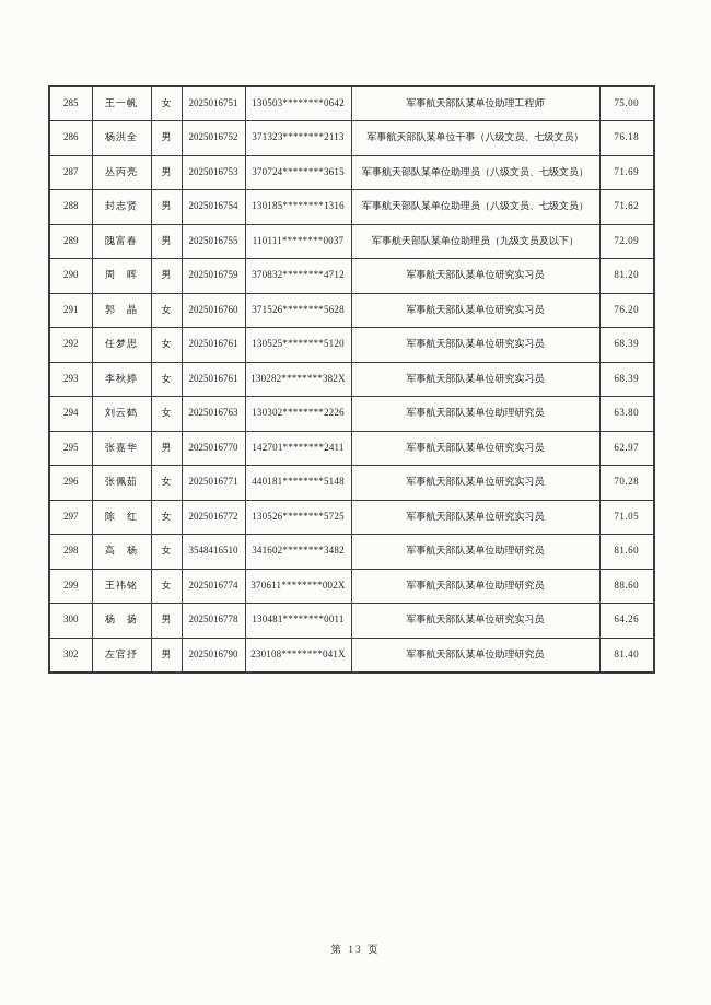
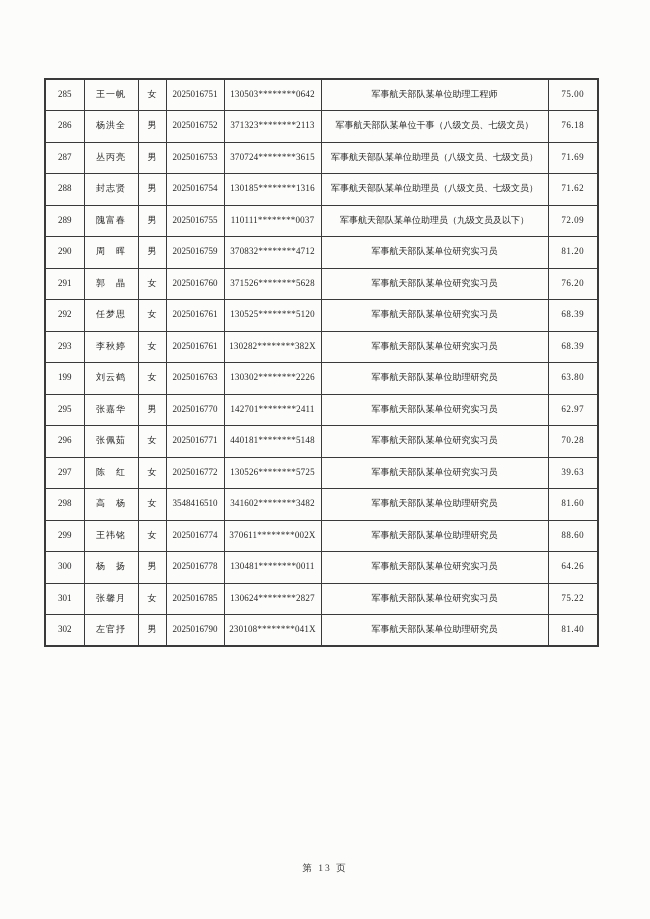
  285	王一帆	女	2025016751	130503********0642	军事航天部队某单位助理工程师	75.00
  286	杨洪全	男	2025016752	371323********2113	军事航天部队某单位干事（八级文员、七级文员）	76.18
  287	丛丙亮	男	2025016753	370724********3615	军事航天部队某单位助理员（八级文员、七级文员）	71.69
  288	封志贤	男	2025016754	130185********1316	军事航天部队某单位助理员（八级文员、七级文员）	71.62
  289	隗富春	男	2025016755	110111********0037	军事航天部队某单位助理员（九级文员及以下）	72.09
  290	周 晖	男	2025016759	370832********4712	军事航天部队某单位研究实习员	81.20
  291	郭 晶	女	2025016760	371526********5628	军事航天部队某单位研究实习员	76.20
  292	任梦思	女	2025016761	130525********5120	军事航天部队某单位研究实习员	68.39
  293	李秋婷	女	2025016761	130282********382X	军事航天部队某单位研究实习员	68.39
- 294	刘云鹤	女	2025016763	130302********2226	军事航天部队某单位助理研究员	63.80
+ 199	刘云鹤	女	2025016763	130302********2226	军事航天部队某单位助理研究员	63.80
  295	张嘉华	男	2025016770	142701********2411	军事航天部队某单位研究实习员	62.97
  296	张佩茹	女	2025016771	440181********5148	军事航天部队某单位研究实习员	70.28
- 297	陈 红	女	2025016772	130526********5725	军事航天部队某单位研究实习员	71.05
+ 297	陈 红	女	2025016772	130526********5725	军事航天部队某单位研究实习员	39.63
  298	高 杨	女	3548416510	341602********3482	军事航天部队某单位助理研究员	81.60
  299	王祎铭	女	2025016774	370611********002X	军事航天部队某单位助理研究员	88.60
  300	杨 扬	男	2025016778	130481********0011	军事航天部队某单位研究实习员	64.26
+ 301	张馨月	女	2025016785	130624********2827	军事航天部队某单位研究实习员	75.22
  302	左官抒	男	2025016790	230108********041X	军事航天部队某单位助理研究员	81.40
  第 13 页
